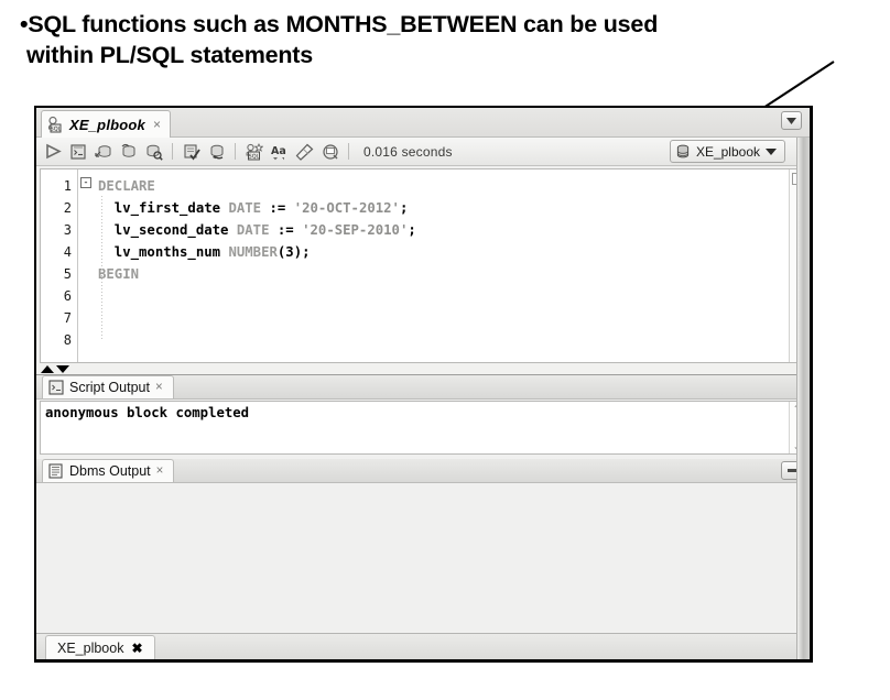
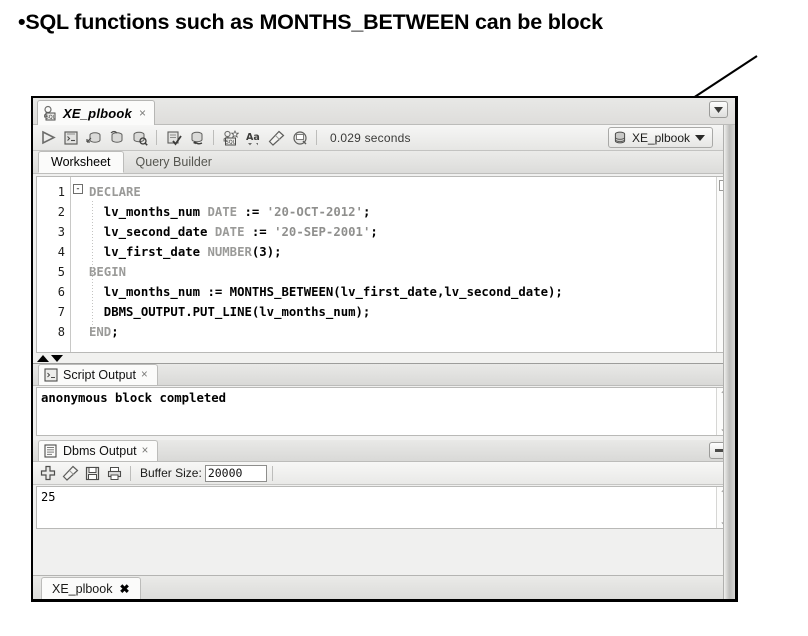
- •SQL functions such as MONTHS_BETWEEN can be used
+ •SQL functions such as MONTHS_BETWEEN can be block
- within PL/SQL statements
  XE_plbook
  ×
  Aa
- 0.016 seconds
+ 0.029 seconds
  XE_plbook
+ Worksheet
+ Query Builder
  1
  2
  3
  4
  5
  6
  7
  8
  -
  DECLARE
- lv_first_date DATE := '20-OCT-2012';
+ lv_months_num DATE := '20-OCT-2012';
- lv_second_date DATE := '20-SEP-2010';
+ lv_second_date DATE := '20-SEP-2001';
- lv_months_num NUMBER(3);
+ lv_first_date NUMBER(3);
  EGIN
+ lv_months_num := MONTHS_BETWEEN(lv_first_date,lv_second_date);
+ DBMS_OUTPUT.PUT_LINE(lv_months_num);
+ END;
  Script Output
  ×
  anonymous block completed
  Dbms Output
  ×
+ Buffer Size:
+ 20000
+ 25
  XE_plbook
  ✖
